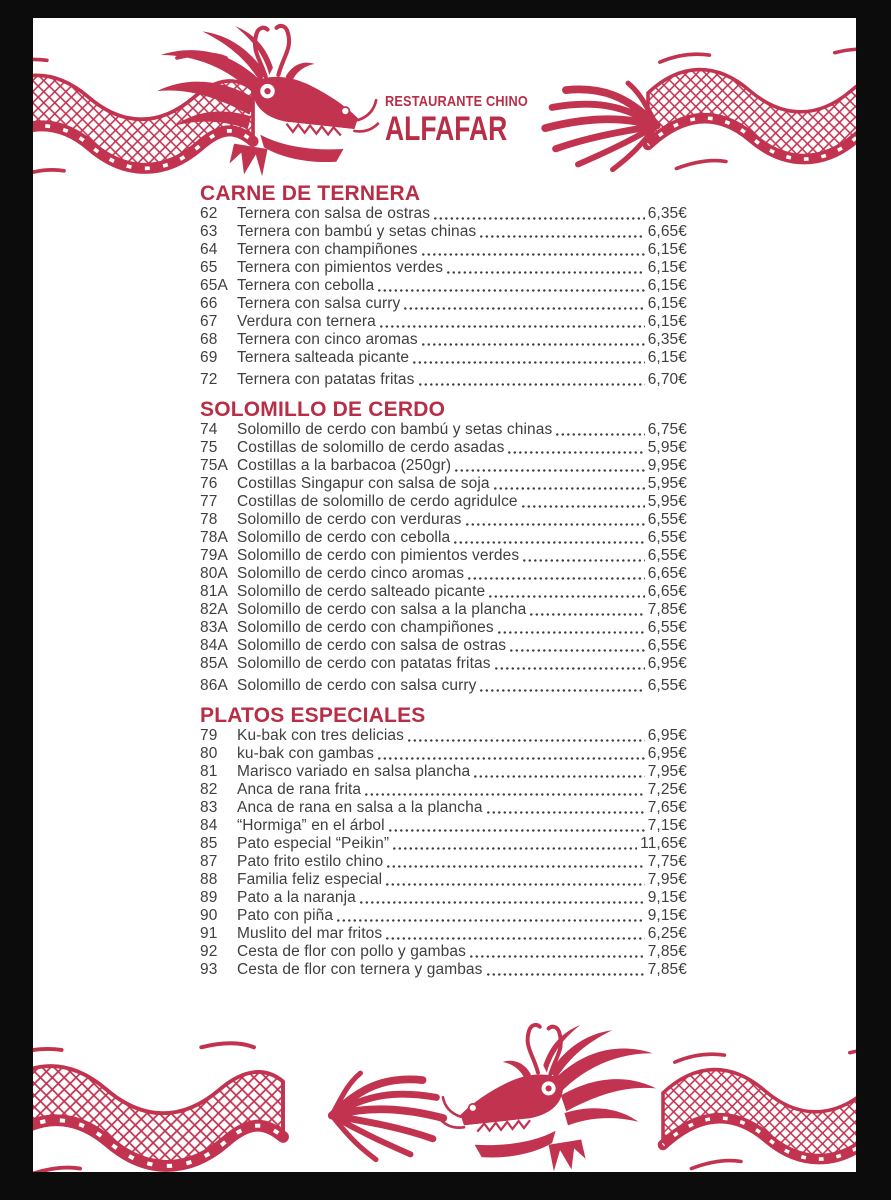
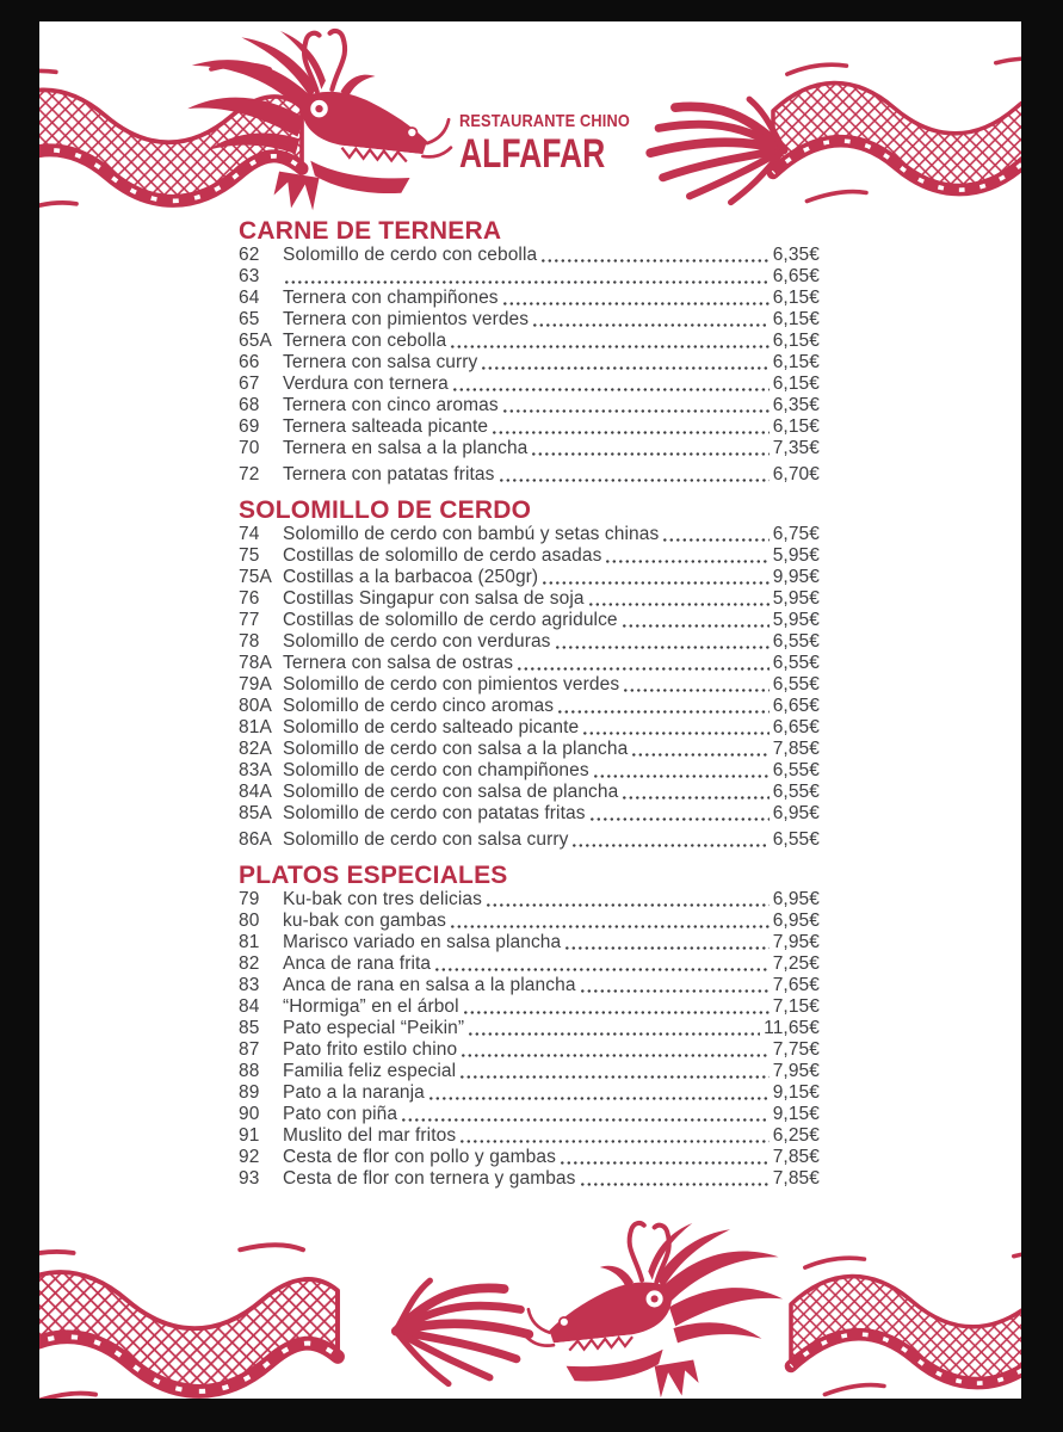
  RESTAURANTE CHINO
  ALFAFAR
  CARNE DE TERNERA
  62
- Ternera con salsa de ostras
+ Solomillo de cerdo con cebolla
  6,35€
  63
- Ternera con bambú y setas chinas
  6,65€
  64
  Ternera con champiñones
  6,15€
  65
  Ternera con pimientos verdes
  6,15€
  65A
  Ternera con cebolla
  6,15€
  66
  Ternera con salsa curry
  6,15€
  67
  Verdura con ternera
  6,15€
  68
  Ternera con cinco aromas
  6,35€
  69
  Ternera salteada picante
  6,15€
+ 70
+ Ternera en salsa a la plancha
+ 7,35€
  72
  Ternera con patatas fritas
  6,70€
  SOLOMILLO DE CERDO
  74
  Solomillo de cerdo con bambú y setas chinas
  6,75€
  75
  Costillas de solomillo de cerdo asadas
  5,95€
  75A
  Costillas a la barbacoa (250gr)
  9,95€
  76
  Costillas Singapur con salsa de soja
  5,95€
  77
  Costillas de solomillo de cerdo agridulce
  5,95€
  78
  Solomillo de cerdo con verduras
  6,55€
  78A
- Solomillo de cerdo con cebolla
+ Ternera con salsa de ostras
  6,55€
  79A
  Solomillo de cerdo con pimientos verdes
  6,55€
  80A
  Solomillo de cerdo cinco aromas
  6,65€
  81A
  Solomillo de cerdo salteado picante
  6,65€
  82A
  Solomillo de cerdo con salsa a la plancha
  7,85€
  83A
  Solomillo de cerdo con champiñones
  6,55€
  84A
- Solomillo de cerdo con salsa de ostras
+ Solomillo de cerdo con salsa de plancha
  6,55€
  85A
  Solomillo de cerdo con patatas fritas
  6,95€
  86A
  Solomillo de cerdo con salsa curry
  6,55€
  PLATOS ESPECIALES
  79
  Ku-bak con tres delicias
  6,95€
  80
  ku-bak con gambas
  6,95€
  81
  Marisco variado en salsa plancha
  7,95€
  82
  Anca de rana frita
  7,25€
  83
  Anca de rana en salsa a la plancha
  7,65€
  84
  “Hormiga” en el árbol
  7,15€
  85
  Pato especial “Peikin”
  11,65€
  87
  Pato frito estilo chino
  7,75€
  88
  Familia feliz especial
  7,95€
  89
  Pato a la naranja
  9,15€
  90
  Pato con piña
  9,15€
  91
  Muslito del mar fritos
  6,25€
  92
  Cesta de flor con pollo y gambas
  7,85€
  93
  Cesta de flor con ternera y gambas
  7,85€
